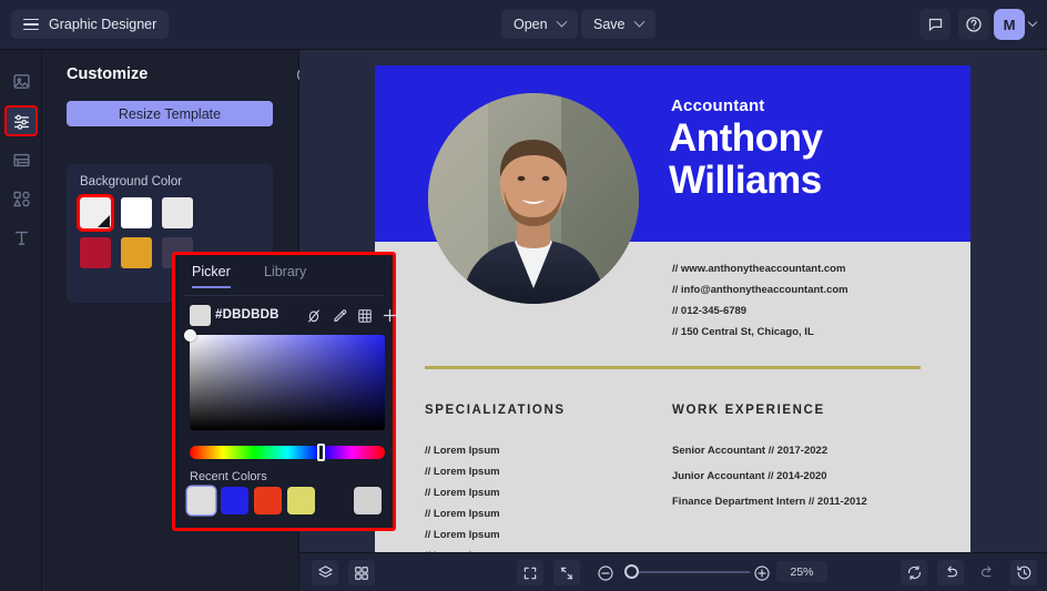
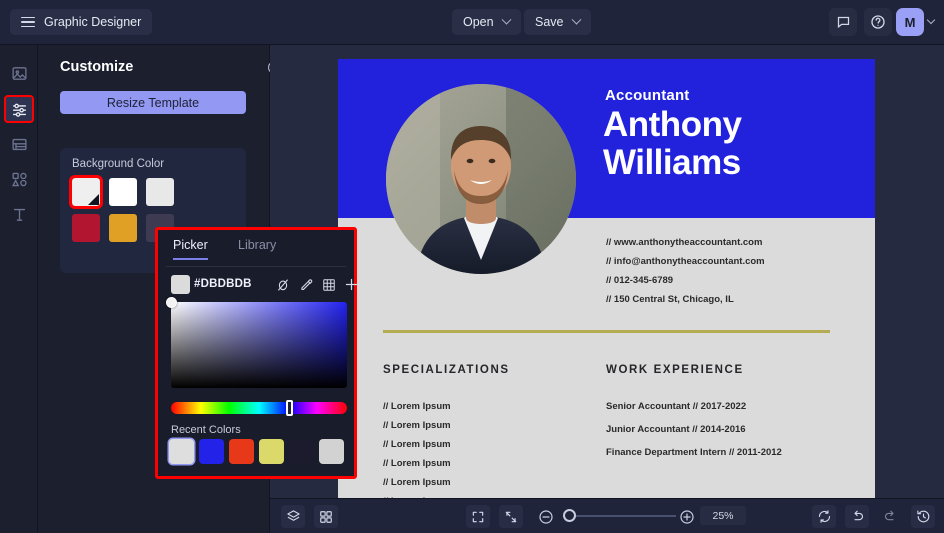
  Graphic Designer
  Open
  Save
  M
  Customize
  Resize Template
  Background Color
  Picker
  Library
  #DBDBDB
  Recent Colors
  Accountant
  Anthony
  Williams
  // www.anthonytheaccountant.com
  // info@anthonytheaccountant.com
  // 012-345-6789
  // 150 Central St, Chicago, IL
  SPECIALIZATIONS
  // Lorem Ipsum
  // Lorem Ipsum
  // Lorem Ipsum
  // Lorem Ipsum
  // Lorem Ipsum
  WORK EXPERIENCE
  Senior Accountant // 2017-2022
- Junior Accountant // 2014-2020
+ Junior Accountant // 2014-2016
  Finance Department Intern // 2011-2012
  25%
